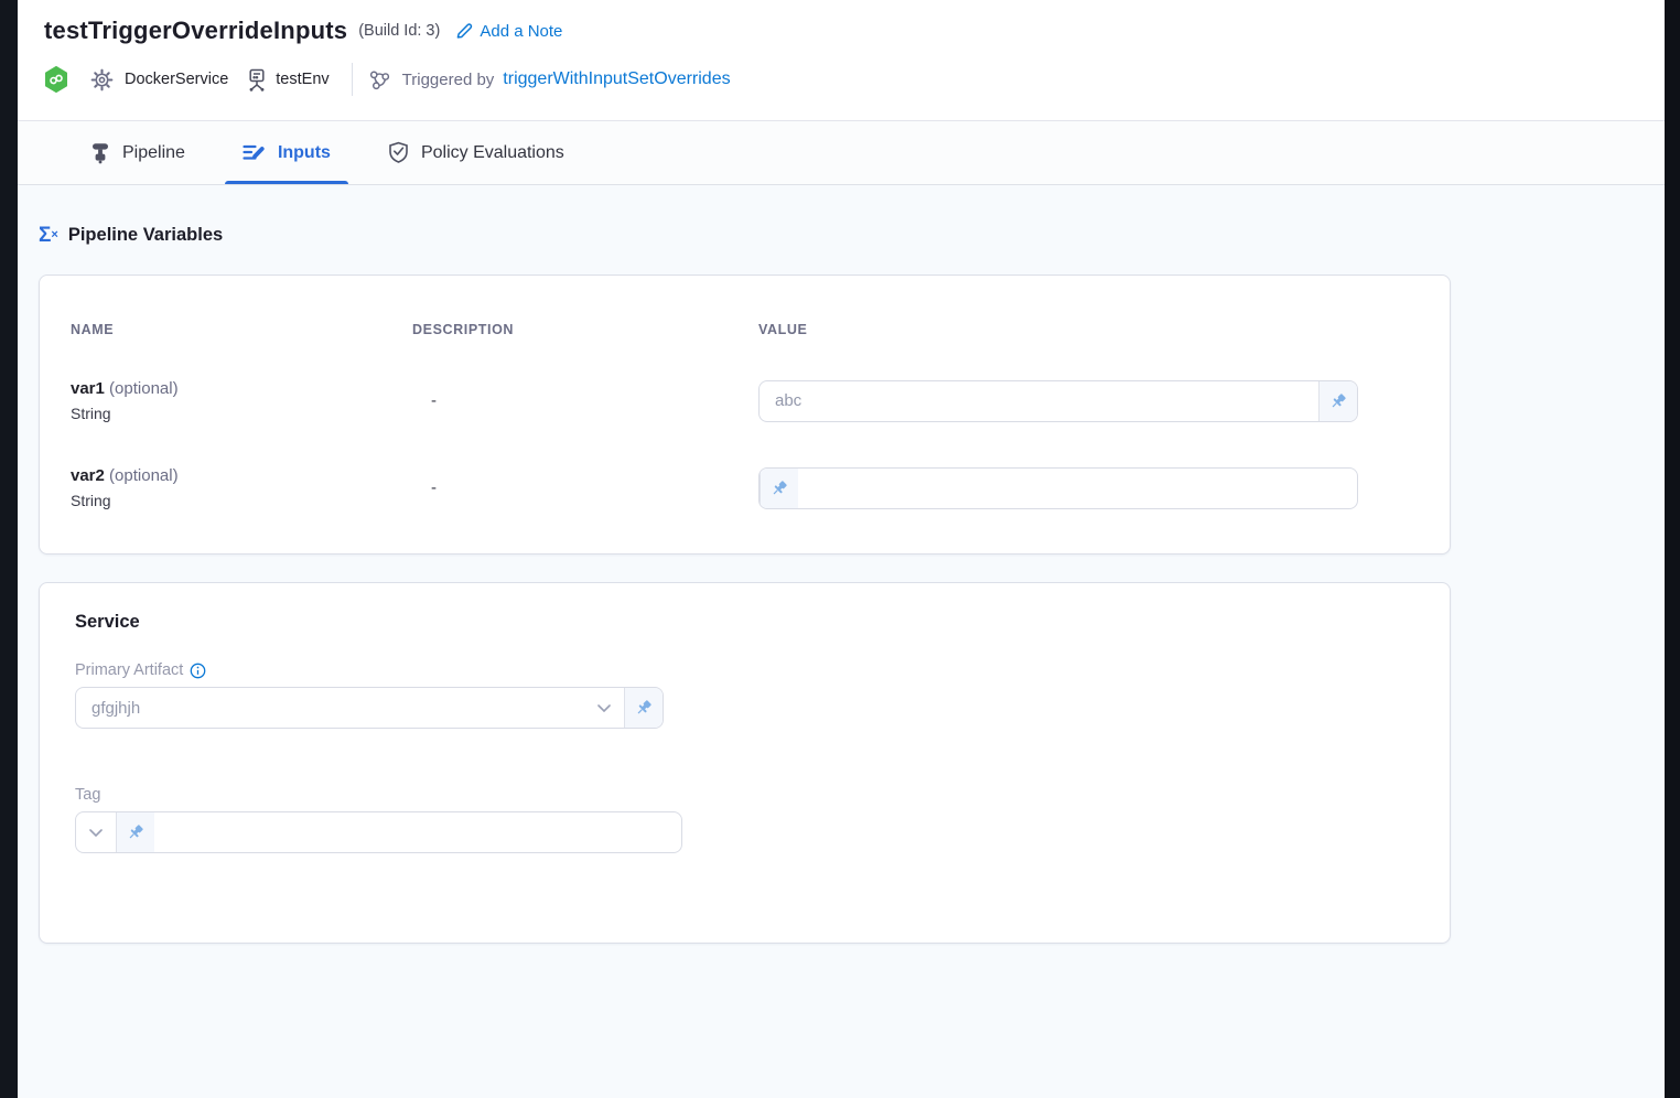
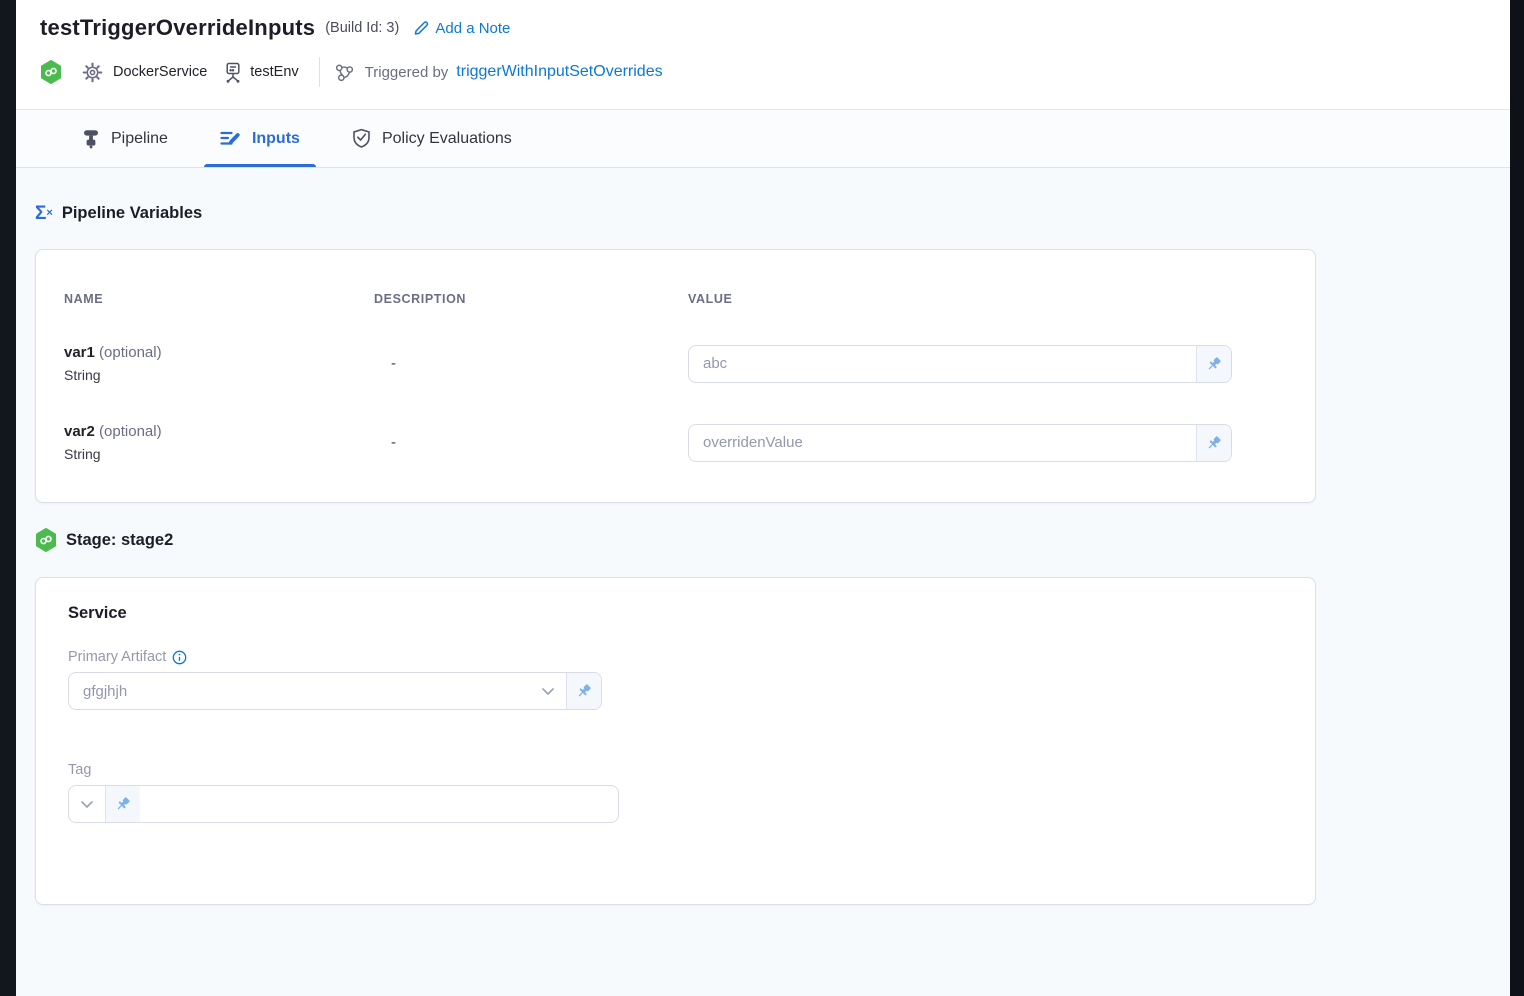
  testTriggerOverrideInputs
  (Build Id: 3)
  Add a Note
  DockerService
  testEnv
  Triggered by
  triggerWithInputSetOverrides
  Pipeline
  Inputs
  Policy Evaluations
  Σ
  ×
  Pipeline Variables
  NAME
  DESCRIPTION
  VALUE
  var1 (optional)
  String
  -
  abc
  var2 (optional)
  String
  -
+ overridenValue
+ Stage: stage2
  Service
  Primary Artifact
  gfgjhjh
  Tag
